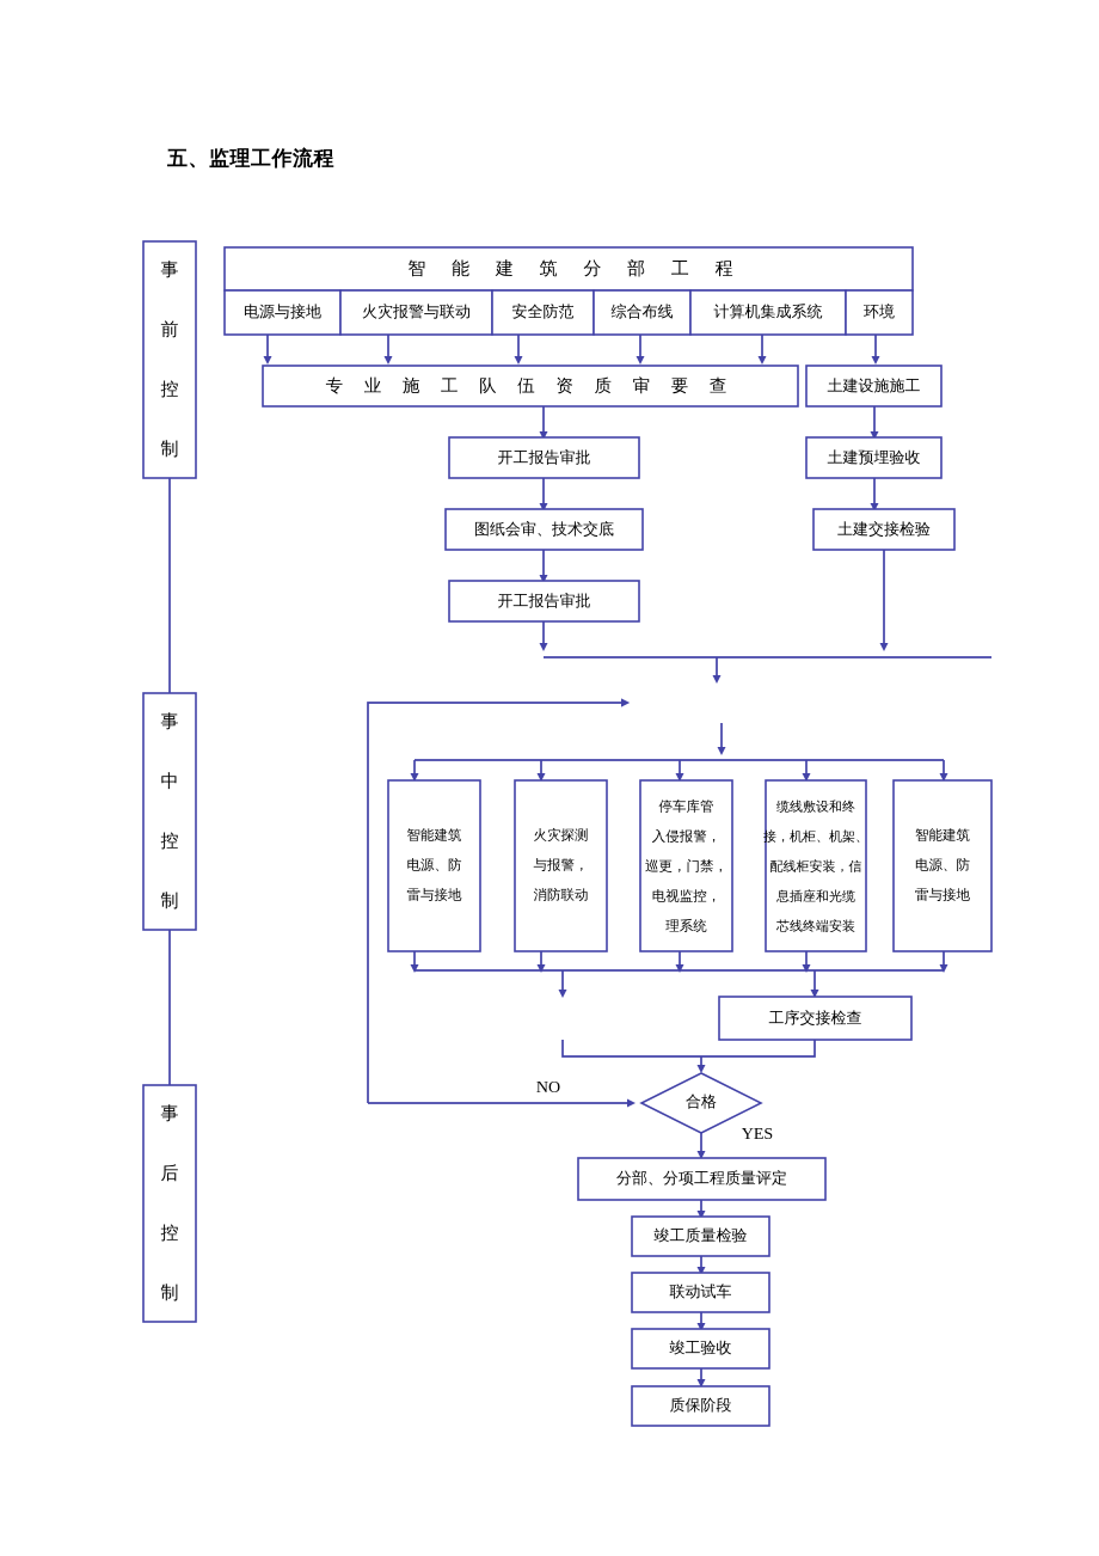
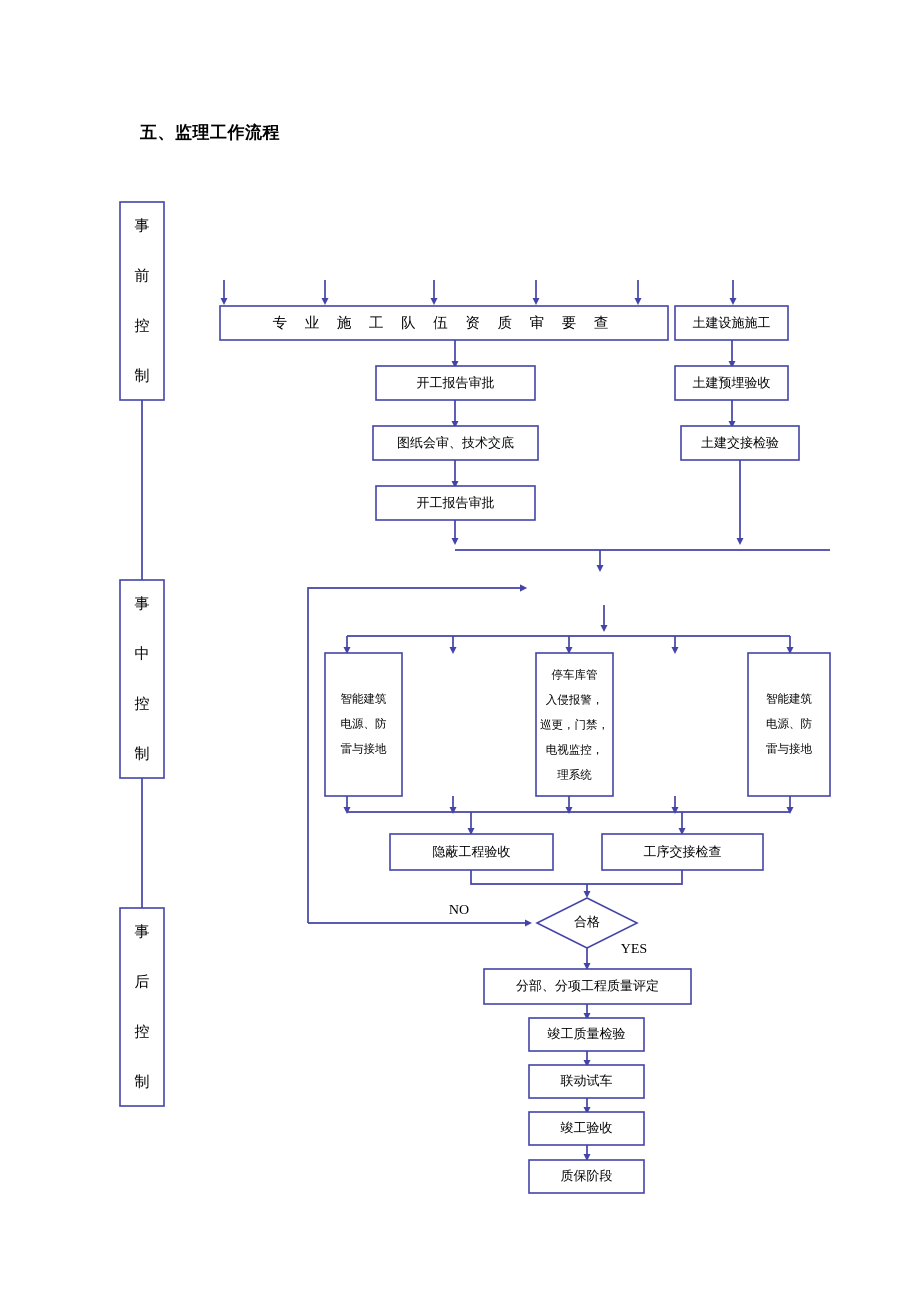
  五、监理工作流程
  事
  前
  控
  制
  事
  中
  控
  制
  事
  后
  控
  制
- 智 能 建 筑 分 部 工 程
- 电源与接地
- 火灾报警与联动
- 安全防范
- 综合布线
- 计算机集成系统
- 环境
  专 业 施 工 队 伍 资 质 审 要 查
  土建设施施工
  开工报告审批
  图纸会审、技术交底
  开工报告审批
  土建预埋验收
  土建交接检验
  智能建筑
  电源、防
  雷与接地
- 火灾探测
- 与报警，
- 消防联动
  停车库管
  入侵报警，
  巡更，门禁，
  电视监控，
  理系统
- 缆线敷设和终
- 接，机柜、机架、
- 配线柜安装，信
- 息插座和光缆
- 芯线终端安装
  智能建筑
  电源、防
  雷与接地
+ 隐蔽工程验收
  工序交接检查
  合格
  NO
  YES
  分部、分项工程质量评定
  竣工质量检验
  联动试车
  竣工验收
  质保阶段
